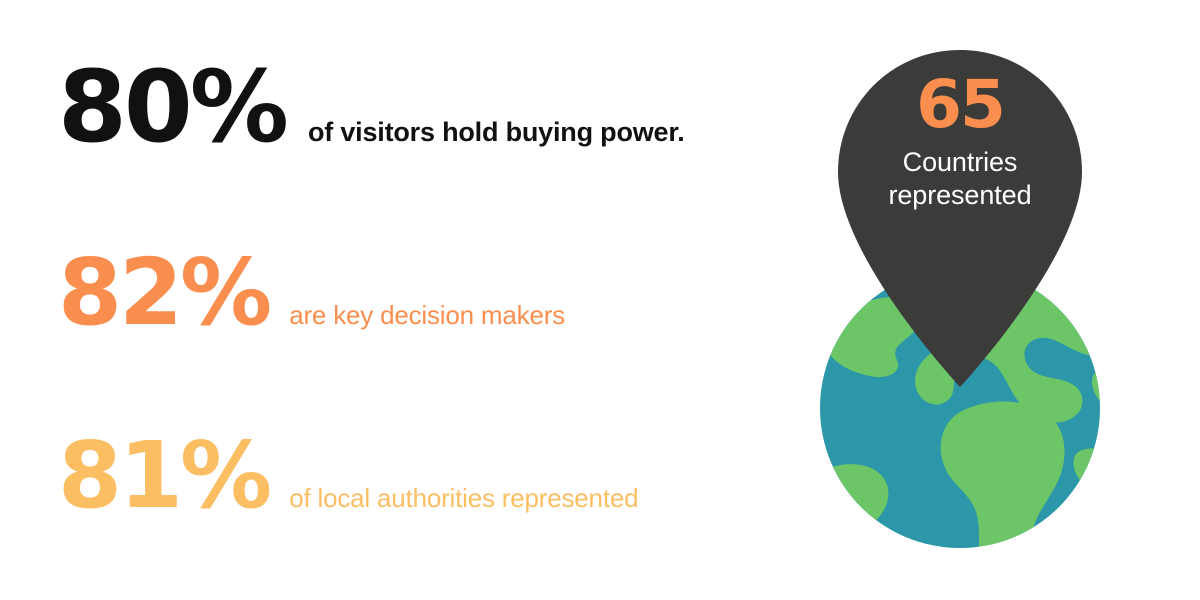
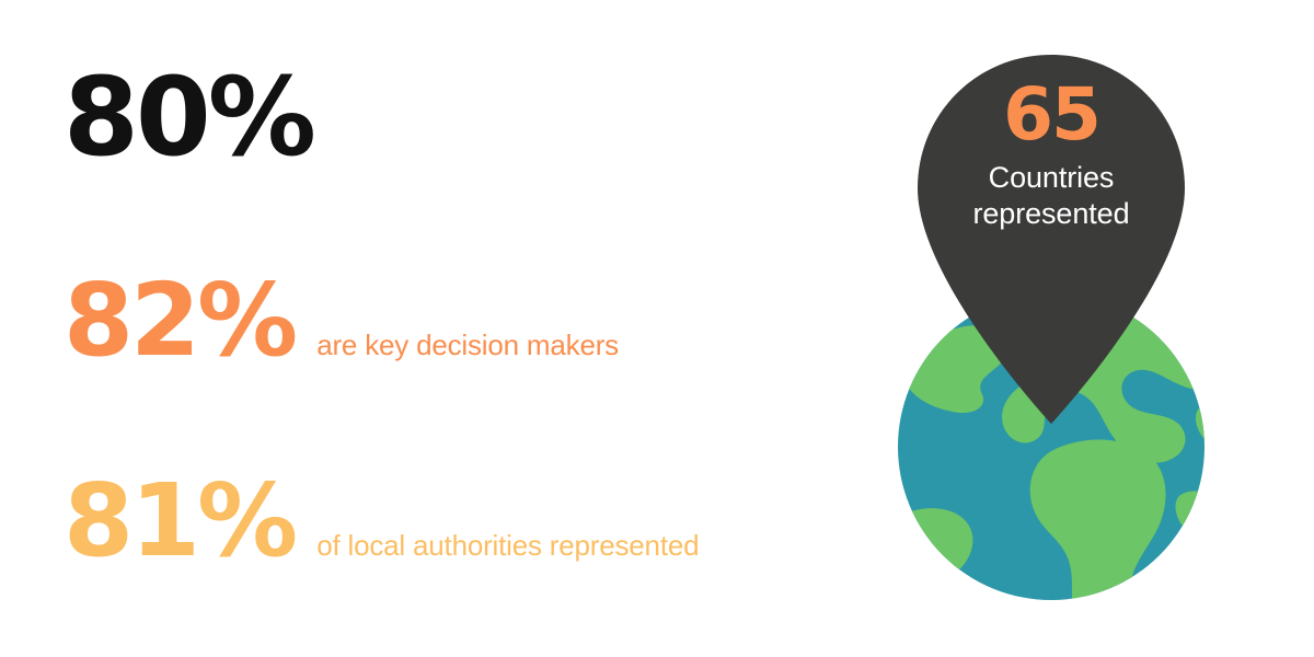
  80%
- of visitors hold buying power.
  82%
  are key decision makers
  81%
  of local authorities represented
  65
  Countries
  represented
